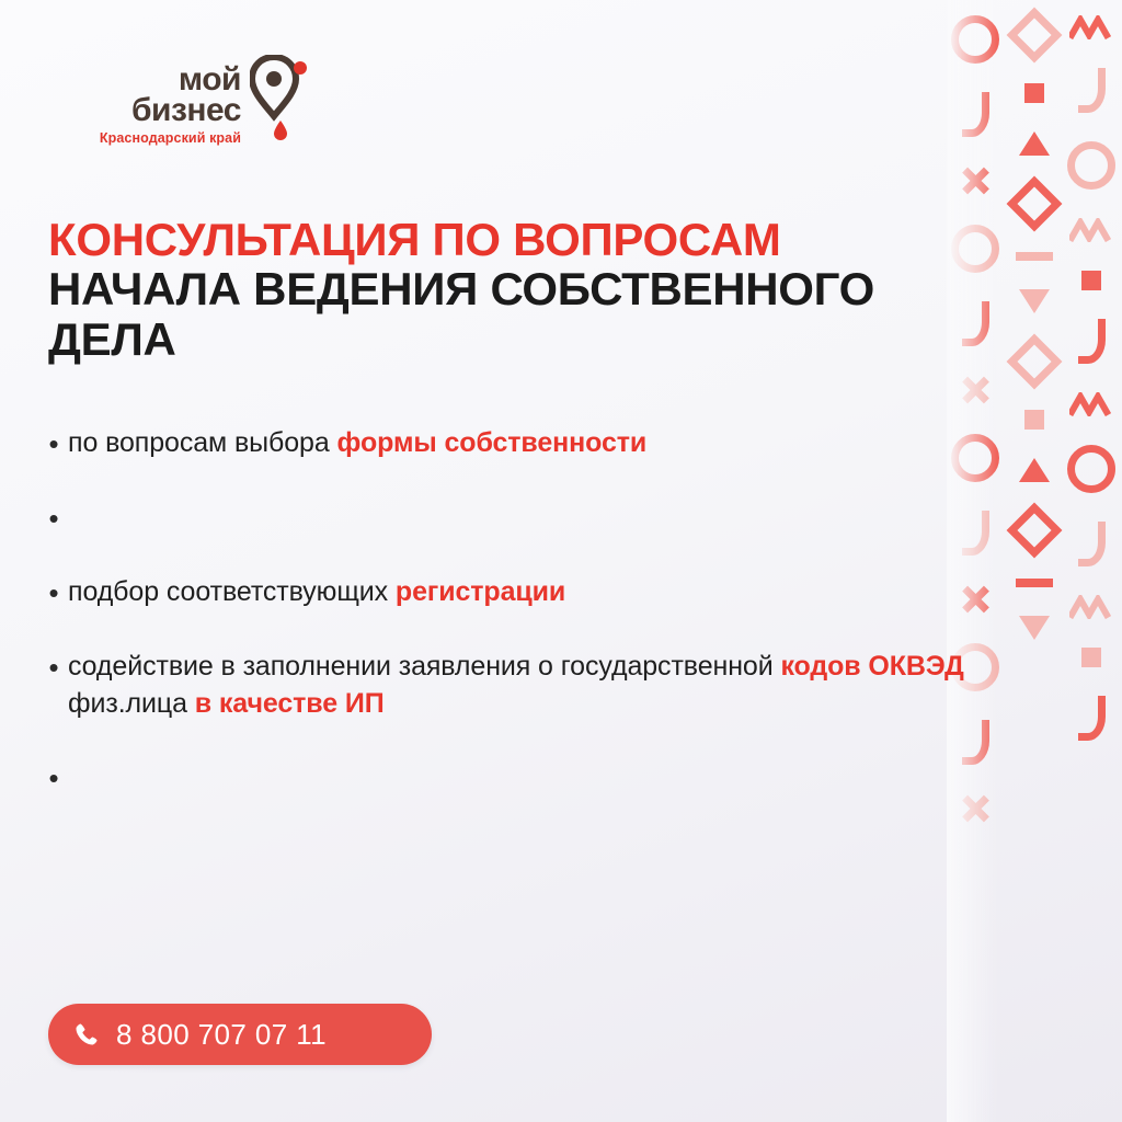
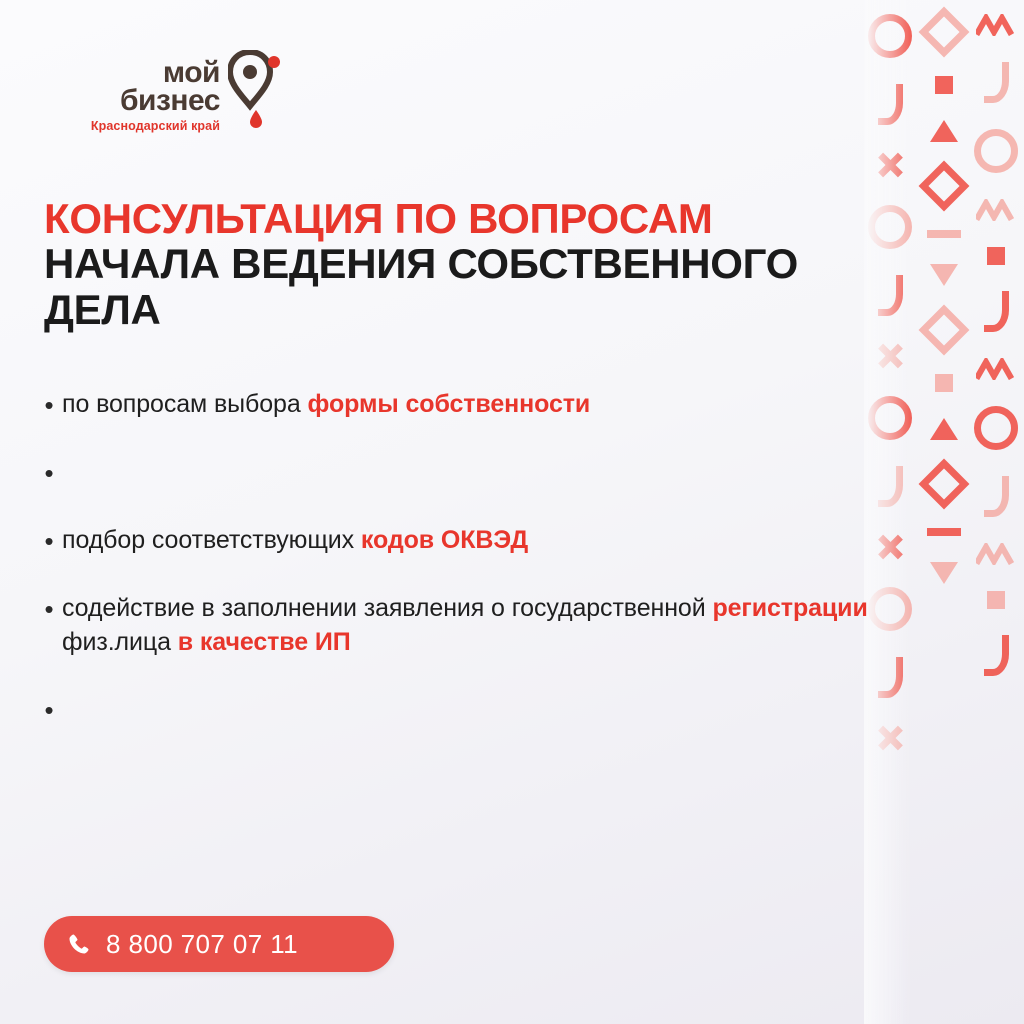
  мой
  бизнес
  Краснодарский край
  КОНСУЛЬТАЦИЯ ПО ВОПРОСАМ
  НАЧАЛА ВЕДЕНИЯ СОБСТВЕННОГО
  ДЕЛА
  •
  по вопросам выбора формы собственности
  •
  •
- подбор соответствующих регистрации
+ подбор соответствующих кодов ОКВЭД
  •
- содействие в заполнении заявления о государственной кодов ОКВЭД физ.лица в качестве ИП
+ содействие в заполнении заявления о государственной регистрации физ.лица в качестве ИП
  •
  8 800 707 07 11
